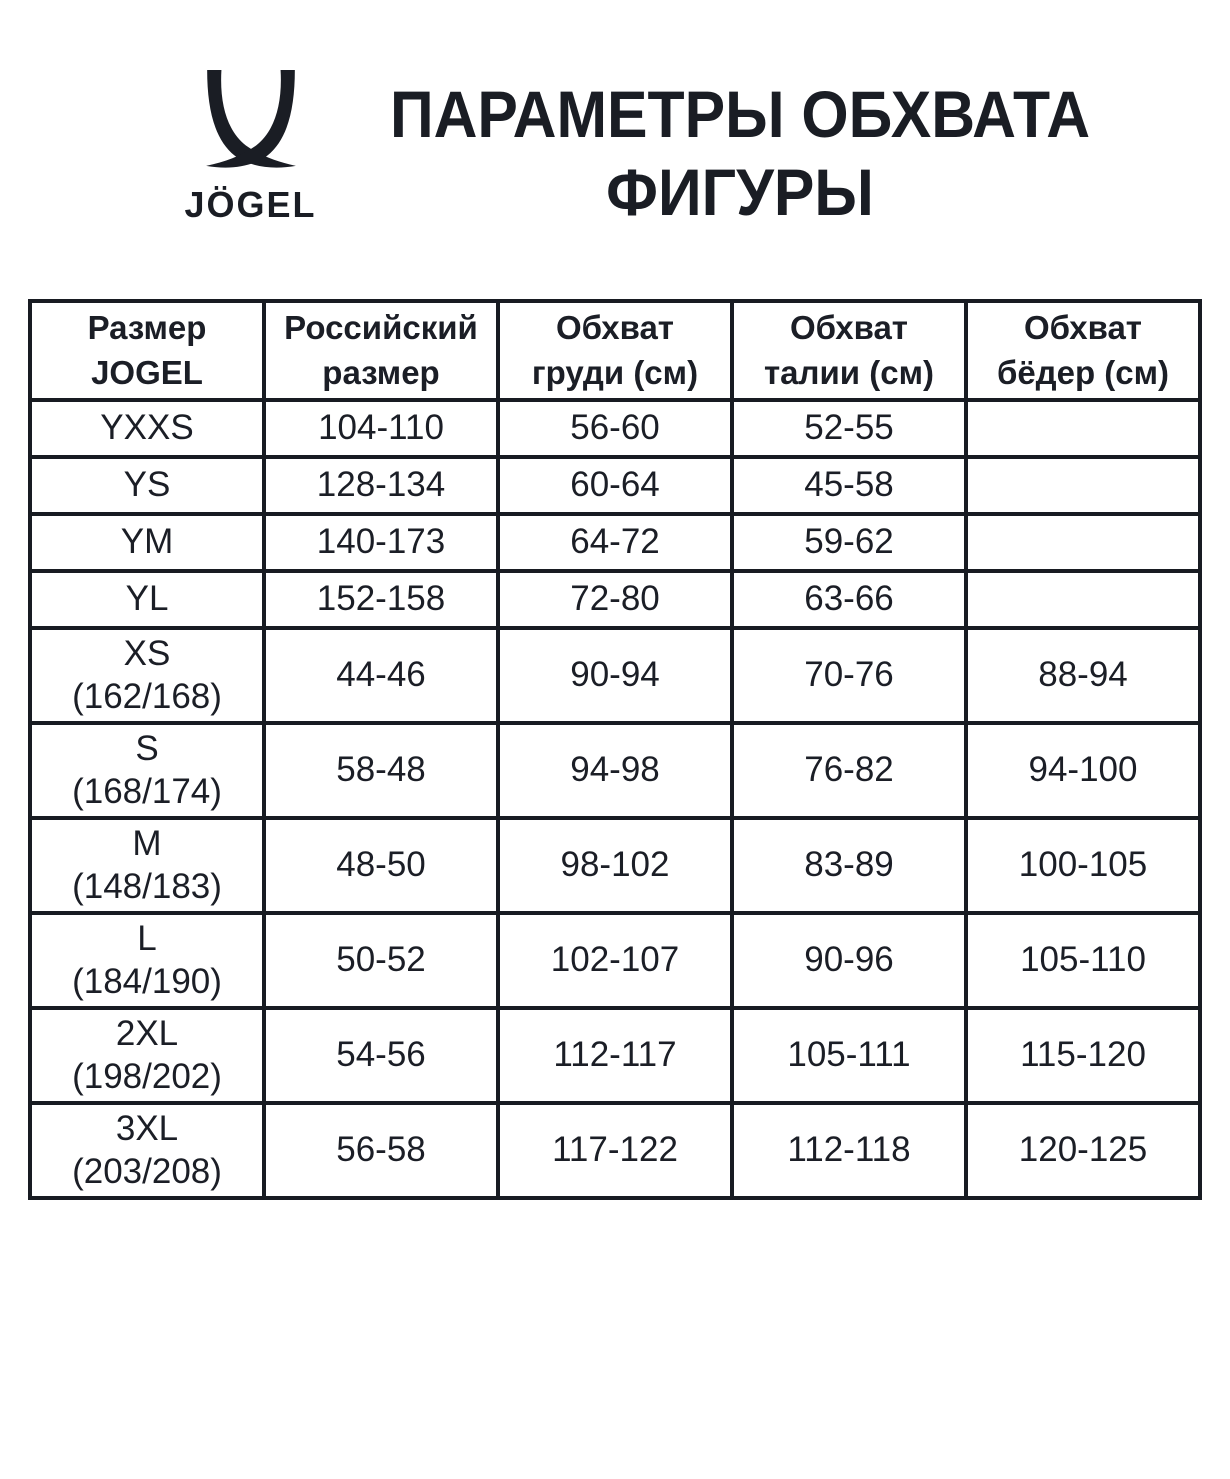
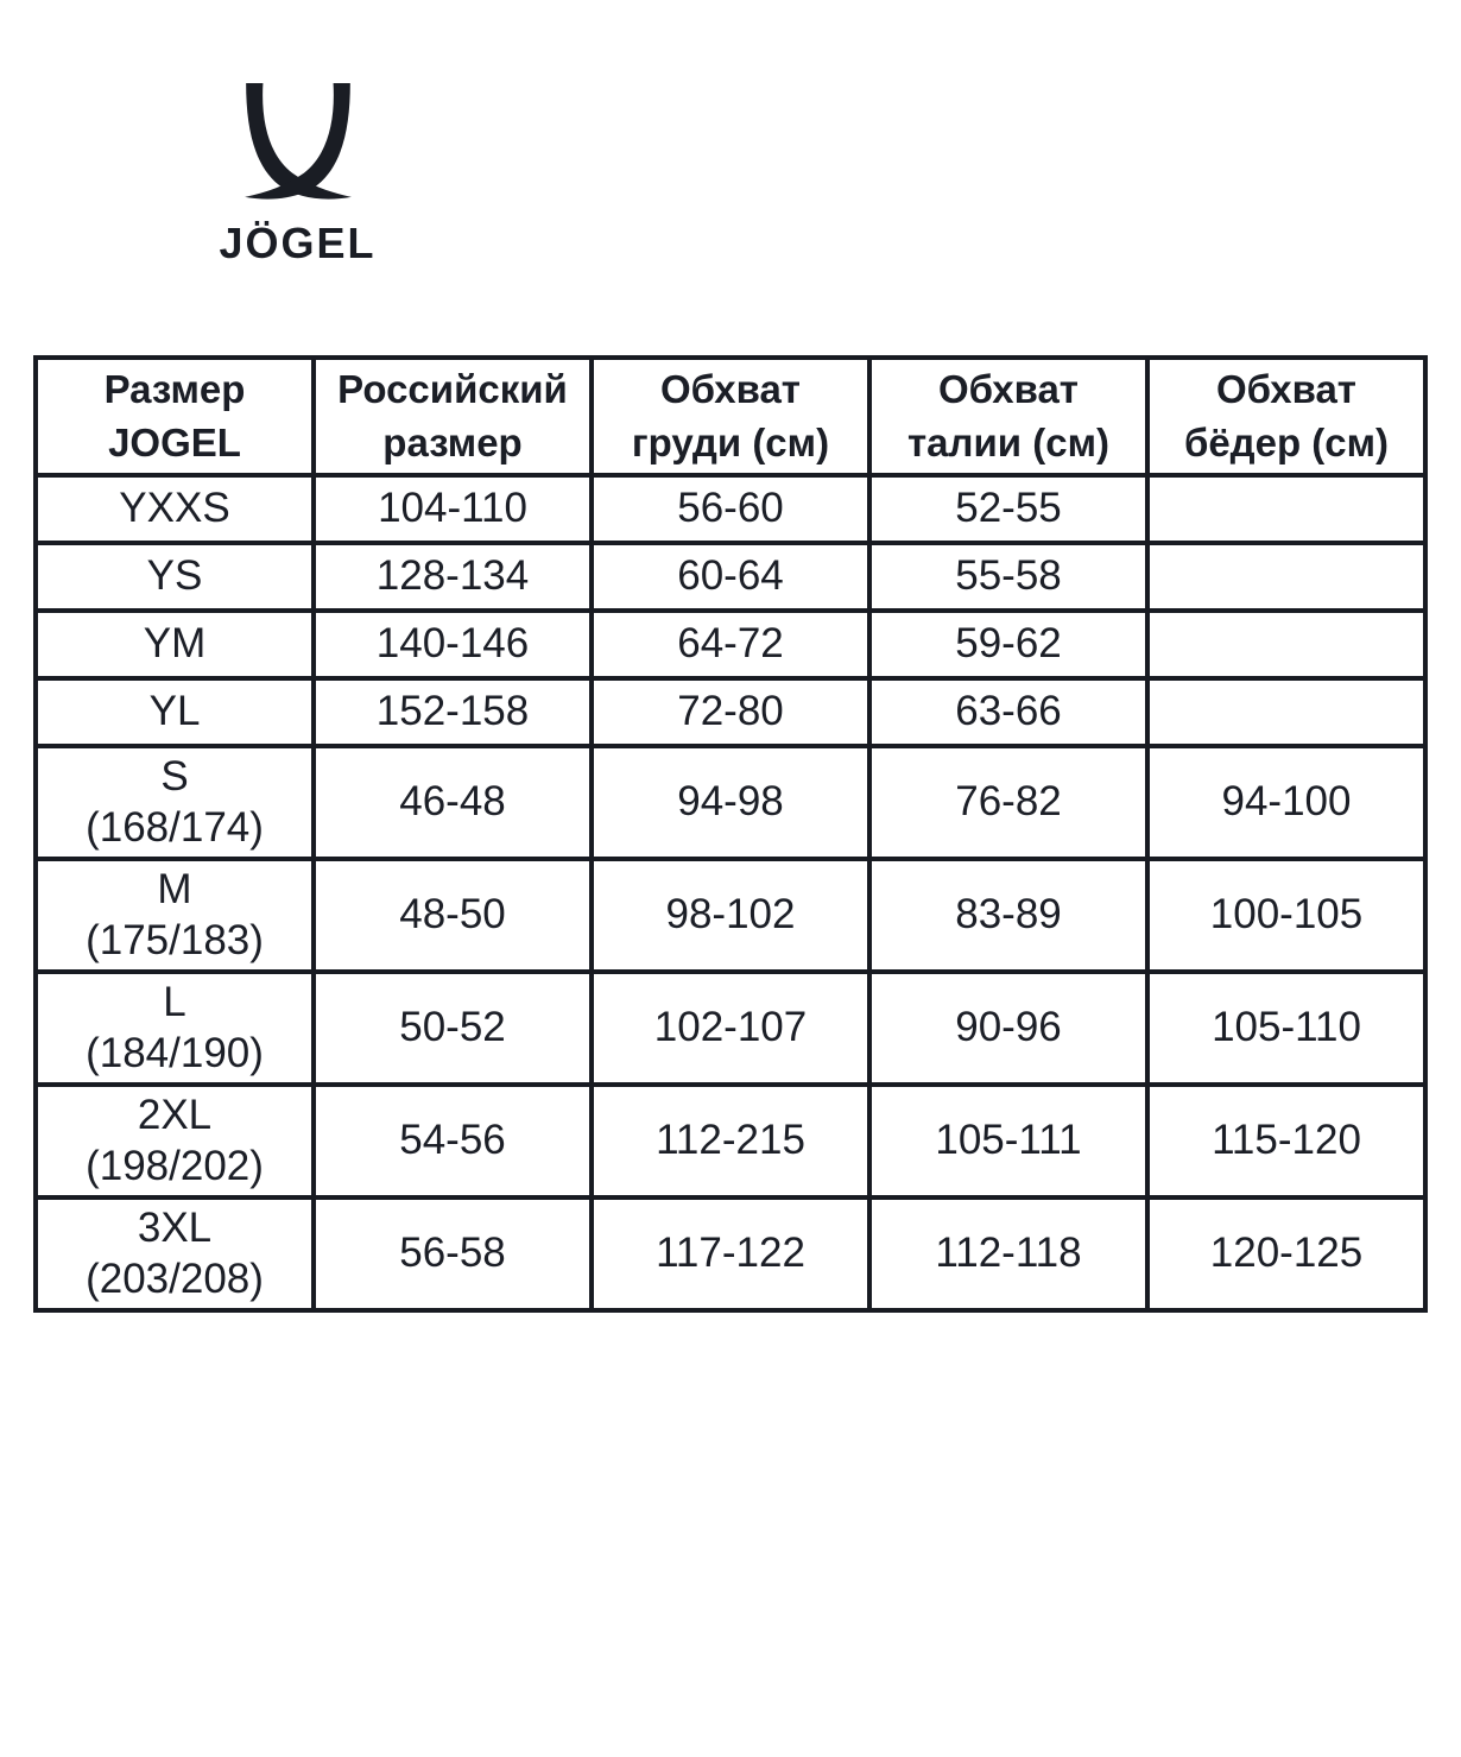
  JÖGEL
- ПАРАМЕТРЫ ОБХВАТА
- ФИГУРЫ
  Размер JOGEL	Российский размер	Обхват груди (см)	Обхват талии (см)	Обхват бёдер (см)
  YXXS	104-110	56-60	52-55
- YS	128-134	60-64	45-58
+ YS	128-134	60-64	55-58
- YM	140-173	64-72	59-62
+ YM	140-146	64-72	59-62
  YL	152-158	72-80	63-66
- XS (162/168)	44-46	90-94	70-76	88-94
- S (168/174)	58-48	94-98	76-82	94-100
+ S (168/174)	46-48	94-98	76-82	94-100
- M (148/183)	48-50	98-102	83-89	100-105
+ M (175/183)	48-50	98-102	83-89	100-105
  L (184/190)	50-52	102-107	90-96	105-110
- 2XL (198/202)	54-56	112-117	105-111	115-120
+ 2XL (198/202)	54-56	112-215	105-111	115-120
  3XL (203/208)	56-58	117-122	112-118	120-125
